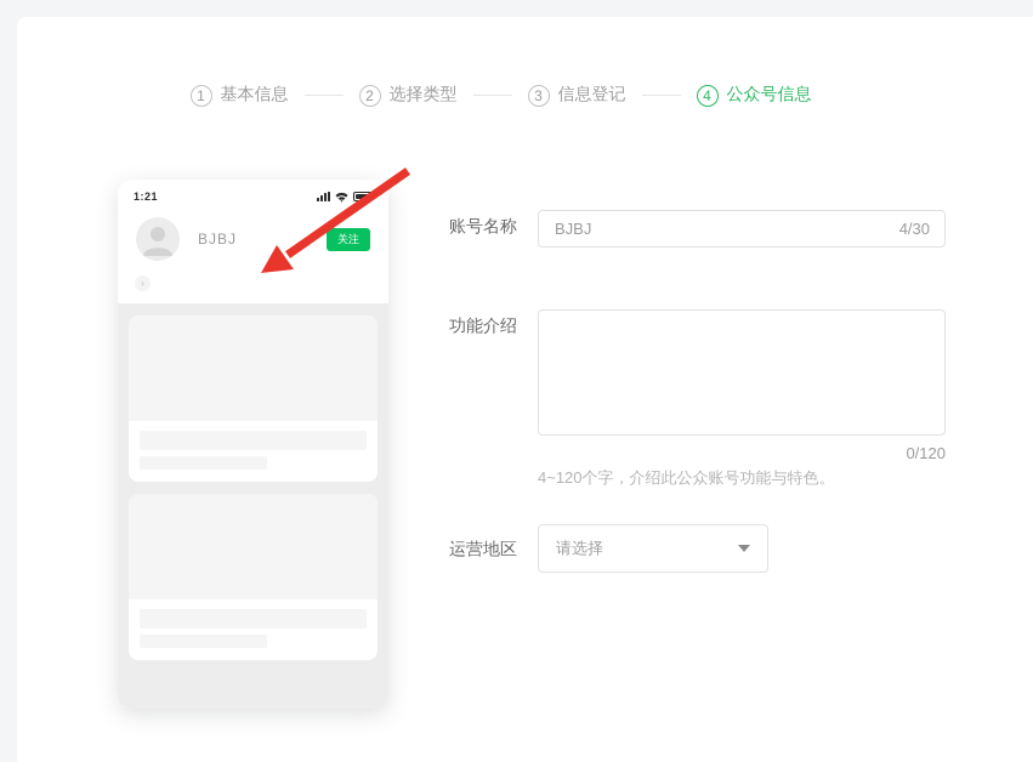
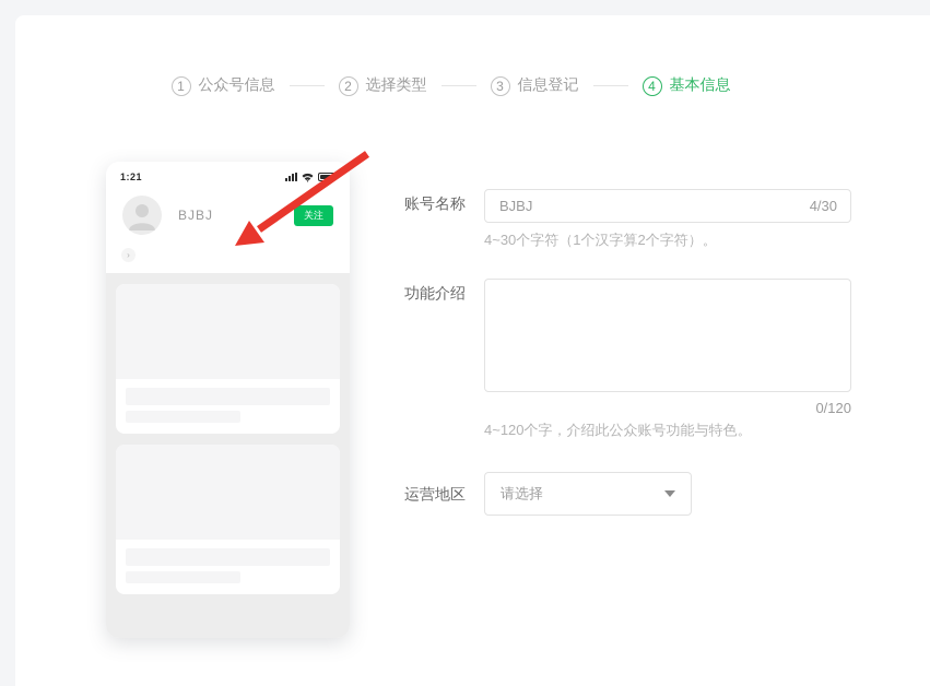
  1
- 基本信息
+ 公众号信息
  2
  选择类型
  3
  信息登记
  4
- 公众号信息
+ 基本信息
  1:21
  BJBJ
  关注
  ›
  账号名称
  BJBJ
  4/30
+ 4~30个字符（1个汉字算2个字符）。
  功能介绍
  0/120
  4~120个字，介绍此公众账号功能与特色。
  运营地区
  请选择
